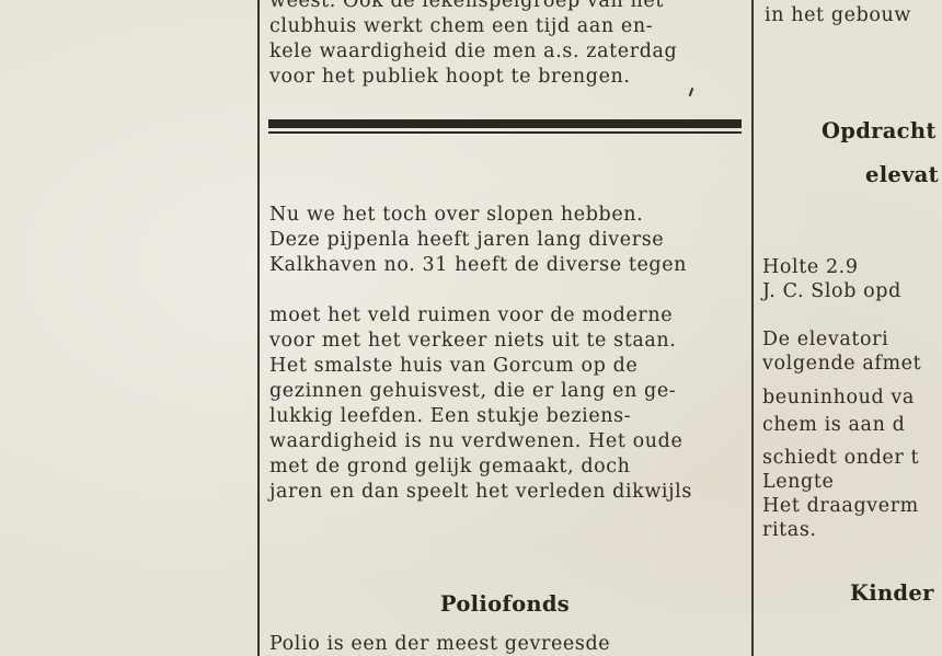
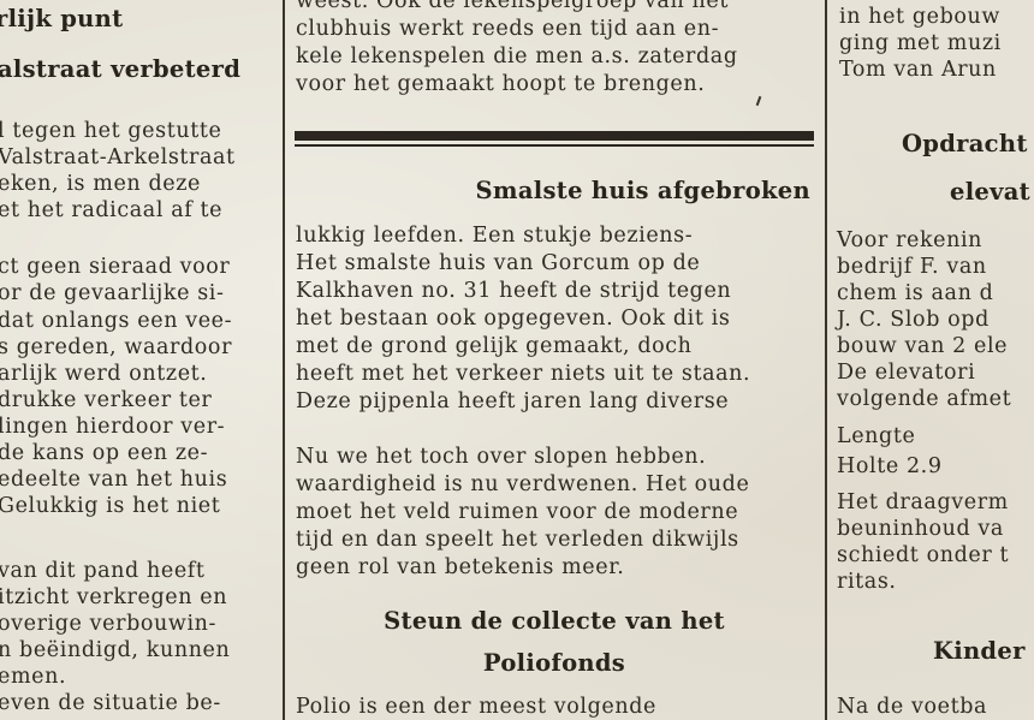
+ rlijk punt
+ alstraat verbeterd
+ l tegen het gestutte
+ Valstraat-Arkelstraat
+ eken, is men deze
+ et het radicaal af te
+ ct geen sieraad voor
+ or de gevaarlijke si-
+ dat onlangs een vee-
+ s gereden, waardoor
+ arlijk werd ontzet.
+ drukke verkeer ter
+ lingen hierdoor ver-
+ de kans op een ze-
+ edeelte van het huis
+ Gelukkig is het niet
+ van dit pand heeft
+ itzicht verkregen en
+ overige verbouwin-
+ n beëindigd, kunnen
+ emen.
+ even de situatie be-
  weest. Ook de lekenspelgroep van het
- clubhuis werkt chem een tijd aan en-
+ clubhuis werkt reeds een tijd aan en-
- kele waardigheid die men a.s. zaterdag
+ kele lekenspelen die men a.s. zaterdag
- voor het publiek hoopt te brengen.
+ voor het gemaakt hoopt te brengen.
+ Smalste huis afgebroken
- Nu we het toch over slopen hebben.
+ lukkig leefden. Een stukje beziens-
- Deze pijpenla heeft jaren lang diverse
+ Het smalste huis van Gorcum op de
- Kalkhaven no. 31 heeft de diverse tegen
+ Kalkhaven no. 31 heeft de strijd tegen
+ het bestaan ook opgegeven. Ook dit is
- moet het veld ruimen voor de moderne
+ met de grond gelijk gemaakt, doch
- voor met het verkeer niets uit te staan.
+ heeft met het verkeer niets uit te staan.
- Het smalste huis van Gorcum op de
+ Deze pijpenla heeft jaren lang diverse
- gezinnen gehuisvest, die er lang en ge-
- lukkig leefden. Een stukje beziens-
+ Nu we het toch over slopen hebben.
  waardigheid is nu verdwenen. Het oude
- met de grond gelijk gemaakt, doch
+ moet het veld ruimen voor de moderne
- jaren en dan speelt het verleden dikwijls
+ tijd en dan speelt het verleden dikwijls
+ geen rol van betekenis meer.
+ Steun de collecte van het
  Poliofonds
- Polio is een der meest gevreesde
+ Polio is een der meest volgende
  in het gebouw
+ ging met muzi
+ Tom van Arun
  Opdracht
  elevat
+ Voor rekenin
+ bedrijf F. van
- Holte 2.9
+ chem is aan d
  J. C. Slob opd
+ bouw van 2 ele
  De elevatori
  volgende afmet
- beuninhoud va
+ Lengte
- chem is aan d
+ Holte 2.9
- schiedt onder t
+ Het draagverm
- Lengte
+ beuninhoud va
- Het draagverm
+ schiedt onder t
  ritas.
  Kinder
+ Na de voetba
